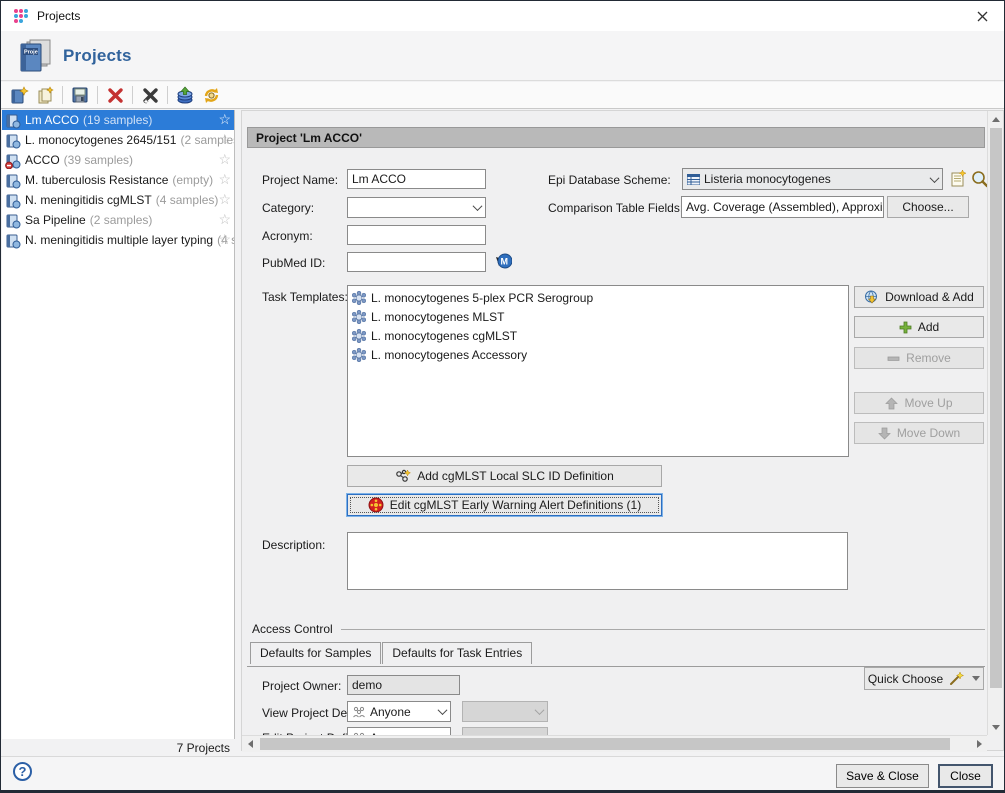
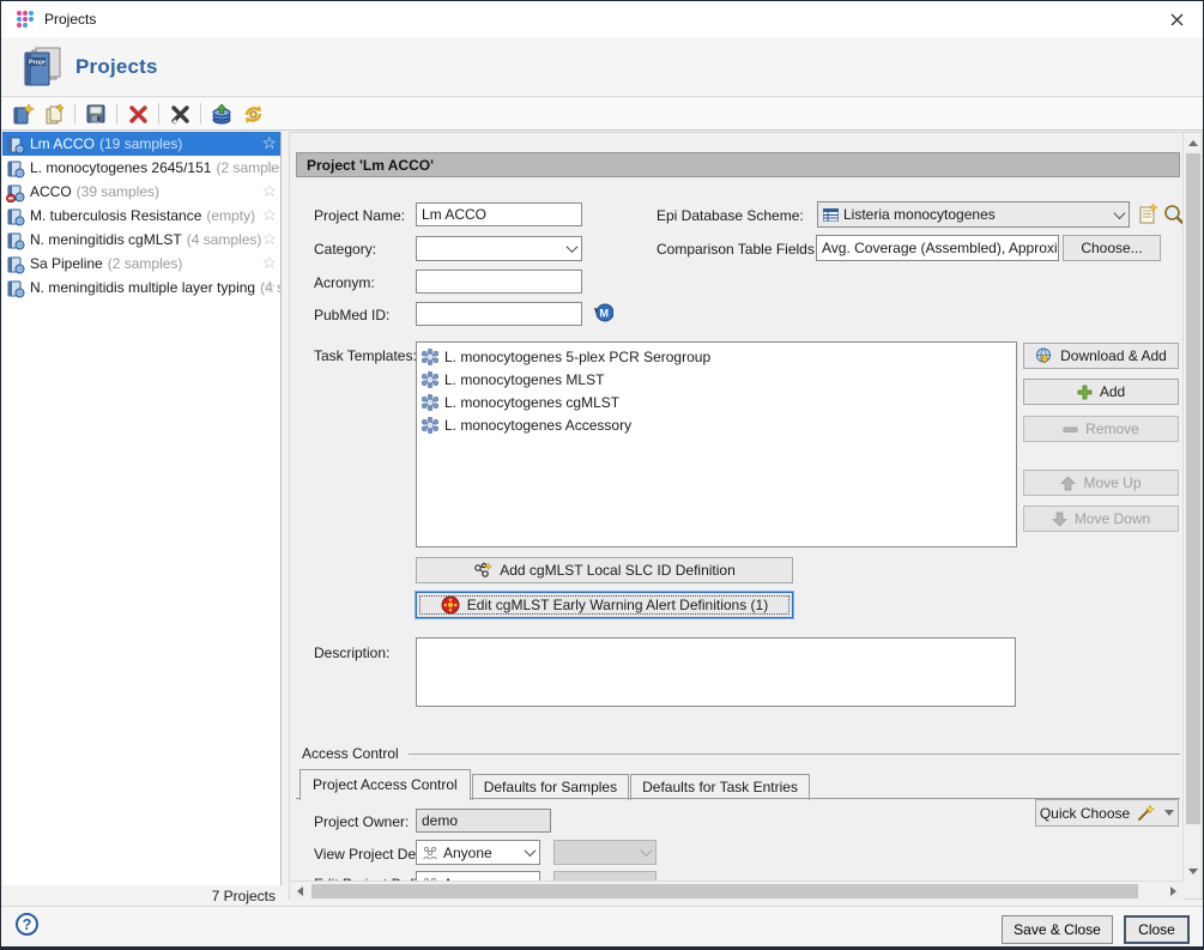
  Projects
  Projects
  Lm ACCO
  (19 samples)
  ☆
  L. monocytogenes 2645/151
  (2 sample
  ☆
  ACCO
  (39 samples)
  ☆
  M. tuberculosis Resistance
  (empty)
  ☆
  N. meningitidis cgMLST
  (4 samples)
  ☆
  Sa Pipeline
  (2 samples)
  ☆
  N. meningitidis multiple layer typing
  ☆
  7 Projects
  Project 'Lm ACCO'
  Project Name:
  Lm ACCO
  Category:
  Acronym:
  PubMed ID:
  M
  Epi Database Scheme:
  Listeria monocytogenes
  Comparison Table Fields
  Avg. Coverage (Assembled), Approxi
  Choose...
  Task Templates
  L. monocytogenes 5-plex PCR Serogroup
  L. monocytogenes MLST
  L. monocytogenes cgMLST
  L. monocytogenes Accessory
  Download & Add
  Add
  Remove
  Move Up
  Move Down
  Add cgMLST Local SLC ID Definition
  Edit cgMLST Early Warning Alert Definitions (1)
  Description:
  Access Control
+ Project Access Control
  Defaults for Samples
  Defaults for Task Entries
  Project Owner:
  demo
  Anyone
  Quick Choose
  ?
  Save & Close
  Close
